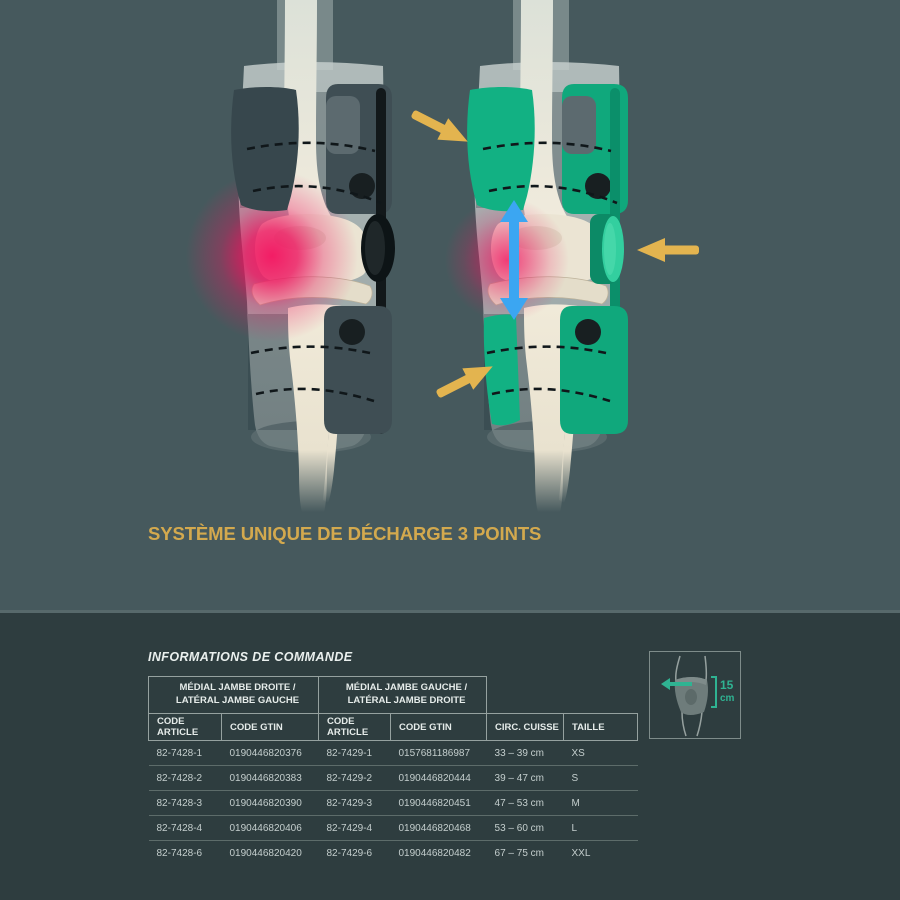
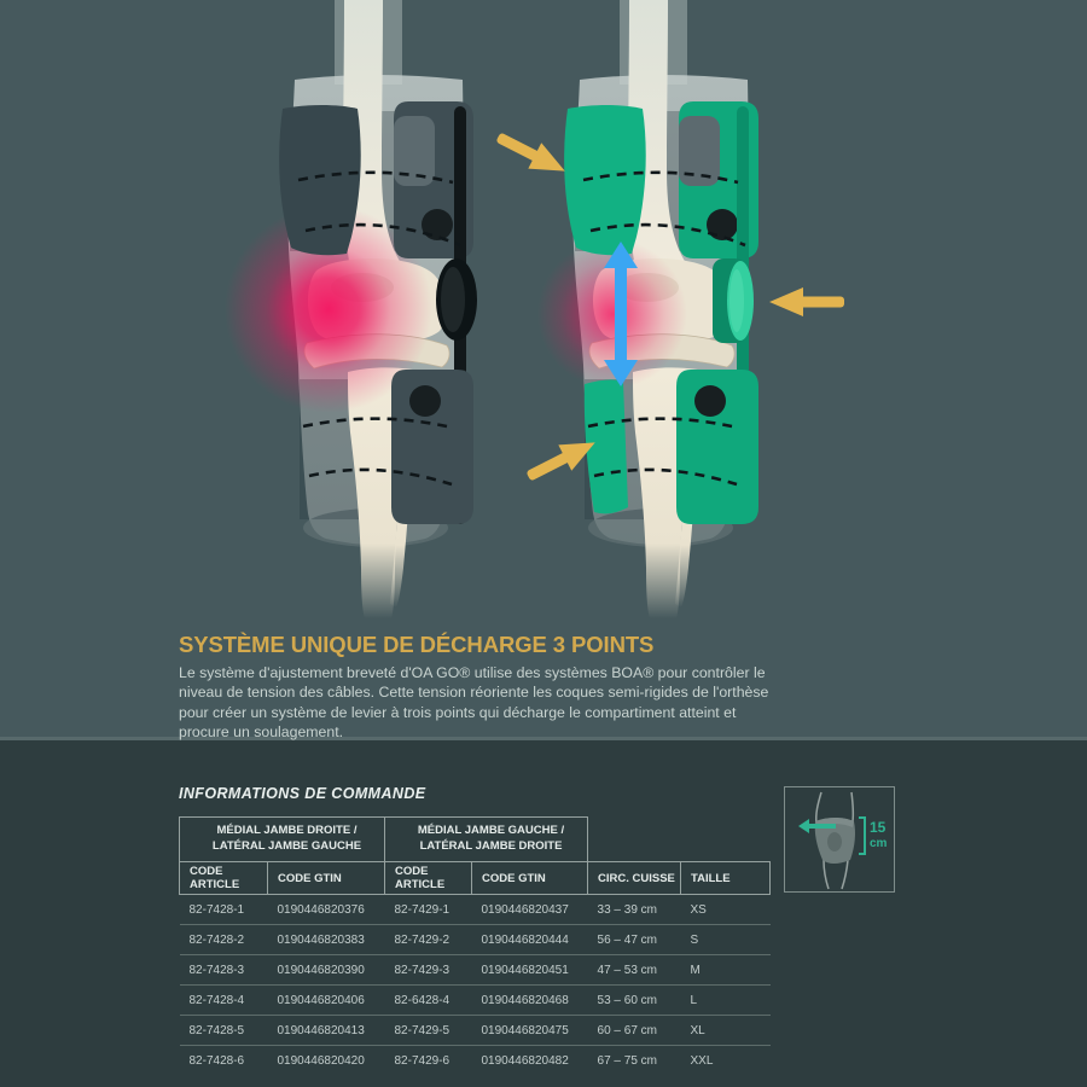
  SYSTÈME UNIQUE DE DÉCHARGE 3 POINTS
+ Le système d'ajustement breveté d'OA GO® utilise des systèmes BOA® pour contrôler le niveau de tension des câbles. Cette tension réoriente les coques semi-rigides de l'orthèse pour créer un système de levier à trois points qui décharge le compartiment atteint et procure un soulagement.
  INFORMATIONS DE COMMANDE
  MÉDIAL JAMBE DROITE / LATÉRAL JAMBE GAUCHE	MÉDIAL JAMBE GAUCHE / LATÉRAL JAMBE DROITE
  CODE ARTICLE	CODE GTIN	CODE ARTICLE	CODE GTIN	CIRC. CUISSE	TAILLE
- 82-7428-1	0190446820376	82-7429-1	0157681186987	33 – 39 cm	XS
+ 82-7428-1	0190446820376	82-7429-1	0190446820437	33 – 39 cm	XS
- 82-7428-2	0190446820383	82-7429-2	0190446820444	39 – 47 cm	S
+ 82-7428-2	0190446820383	82-7429-2	0190446820444	56 – 47 cm	S
  82-7428-3	0190446820390	82-7429-3	0190446820451	47 – 53 cm	M
- 82-7428-4	0190446820406	82-7429-4	0190446820468	53 – 60 cm	L
+ 82-7428-4	0190446820406	82-6428-4	0190446820468	53 – 60 cm	L
+ 82-7428-5	0190446820413	82-7429-5	0190446820475	60 – 67 cm	XL
  82-7428-6	0190446820420	82-7429-6	0190446820482	67 – 75 cm	XXL
  15
  cm
